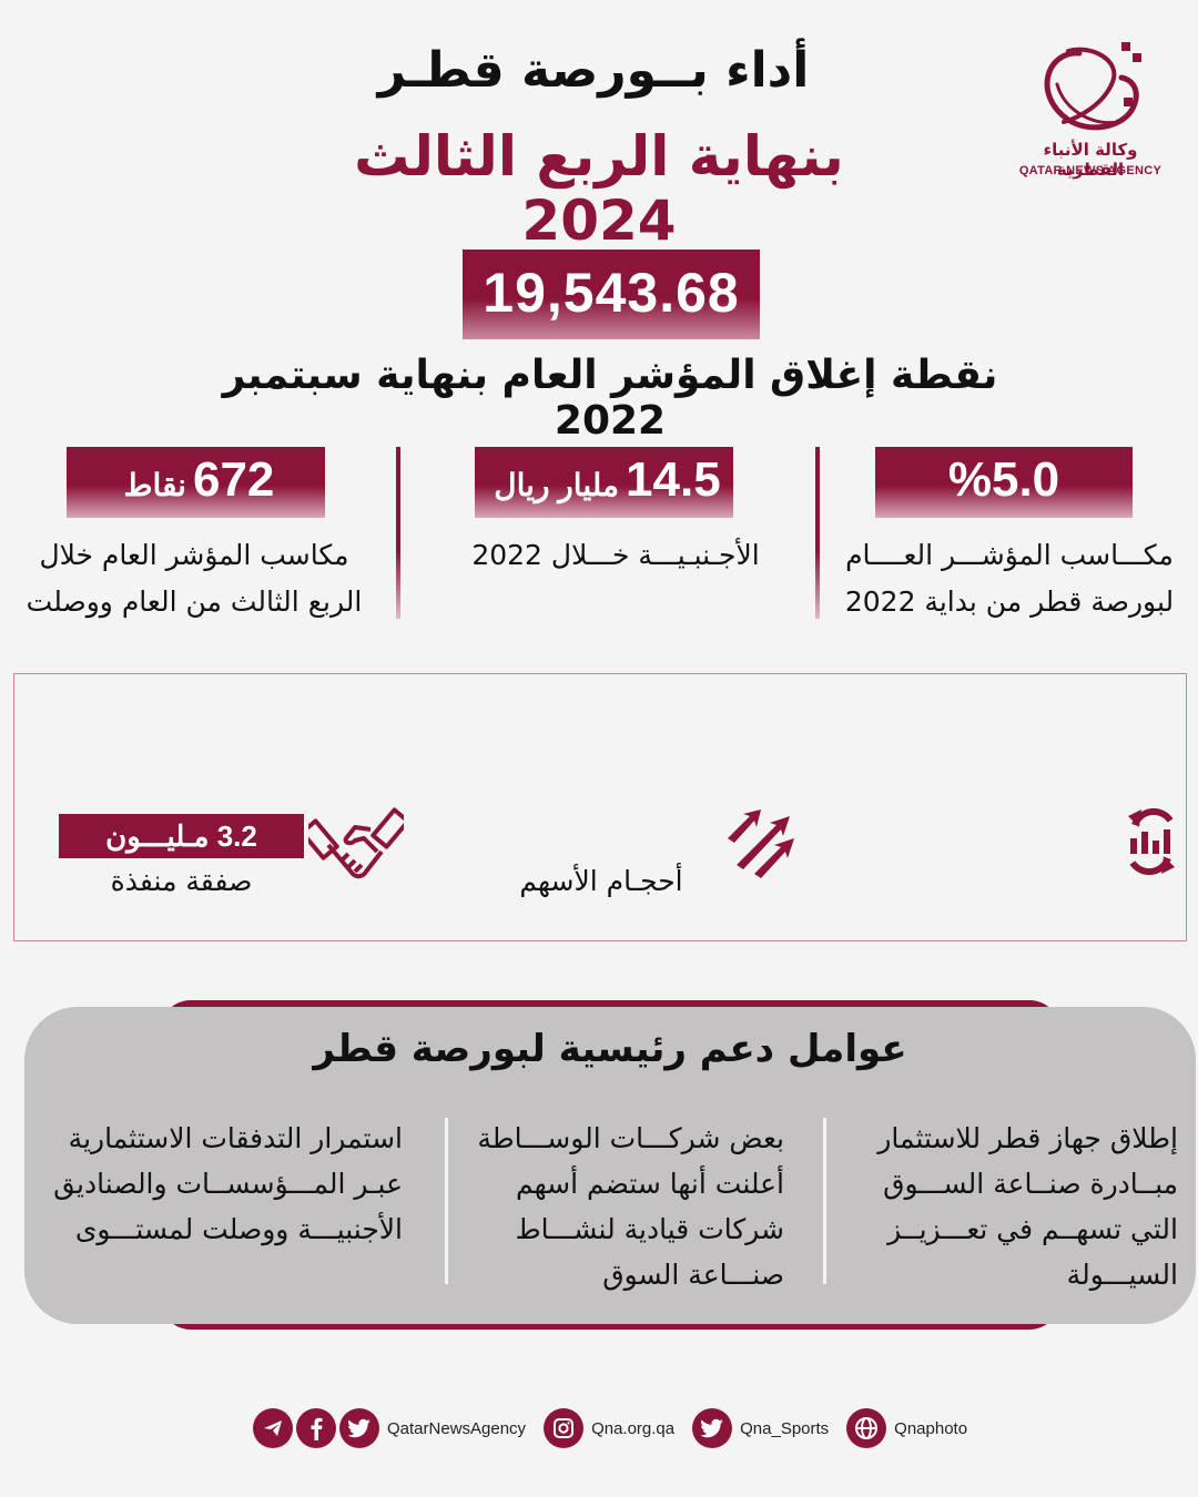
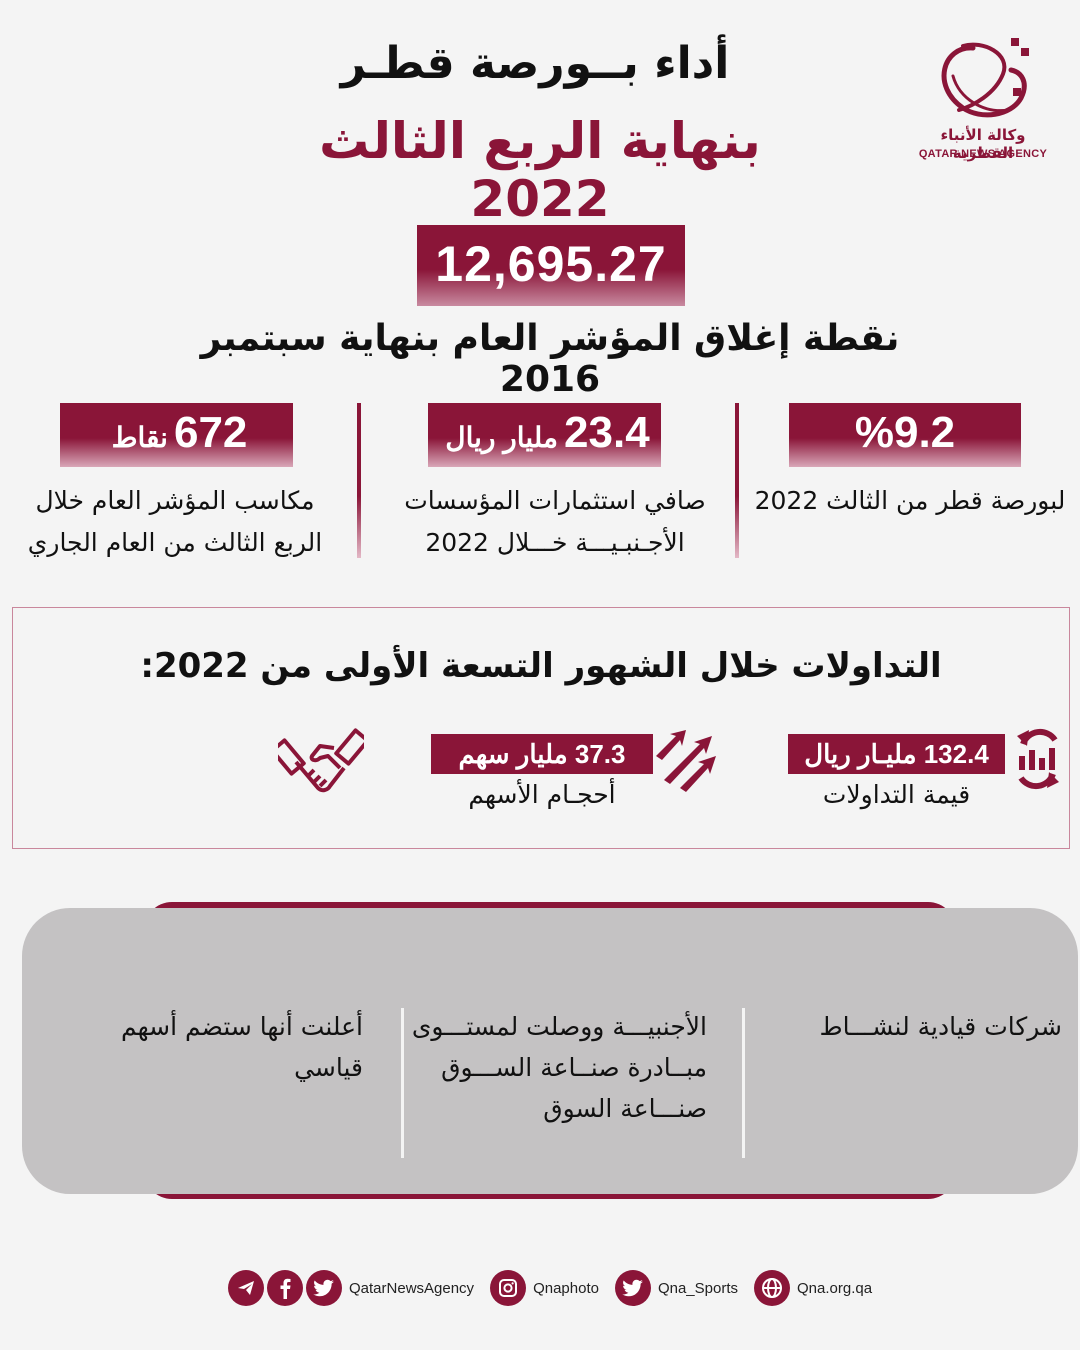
  أداء بــورصة قطـر
- بنهاية الربع الثالث 2024
+ بنهاية الربع الثالث 2022
  وكالة الأنباء القطرية
  QATAR NEWS AGENCY
- 19,543.68
+ 12,695.27
- نقطة إغلاق المؤشر العام بنهاية سبتمبر 2022
+ نقطة إغلاق المؤشر العام بنهاية سبتمبر 2016
- %5.0
+ %9.2
- مكـــاسب المؤشـــر العــــام
- لبورصة قطر من بداية 2022
+ لبورصة قطر من الثالث 2022
- 14.5مليار ريال
+ 23.4مليار ريال
+ صافي استثمارات المؤسسات
  الأجـنبـيـــة خـــلال 2022
  672نقاط
  مكاسب المؤشر العام خلال
- الربع الثالث من العام ووصلت
+ الربع الثالث من العام الجاري
+ التداولات خلال الشهور التسعة الأولى من 2022:
+ 132.4 مليـار ريال
+ قيمة التداولات
+ 37.3 مليار سهم
  أحجـام الأسهم
- 3.2 مـليـــون
- صفقة منفذة
- عوامل دعم رئيسية لبورصة قطر
- إطلاق جهاز قطر للاستثمار
- مبــادرة صنــاعة الســـوق
+ شركات قيادية لنشـــاط
- التي تسهــم في تعـــزيــز
- السيـــولة
- بعض شركـــات الوســـاطة
- أعلنت أنها ستضم أسهم
+ الأجنبيـــة ووصلت لمستـــوى
- شركات قيادية لنشـــاط
+ مبــادرة صنــاعة الســـوق
  صنـــاعة السوق
- استمرار التدفقات الاستثمارية
- عبـر المـــؤسســات والصناديق
- الأجنبيـــة ووصلت لمستـــوى
+ أعلنت أنها ستضم أسهم
+ قياسي
  QatarNewsAgency
- Qna.org.qa
+ Qnaphoto
  Qna_Sports
- Qnaphoto
+ Qna.org.qa
